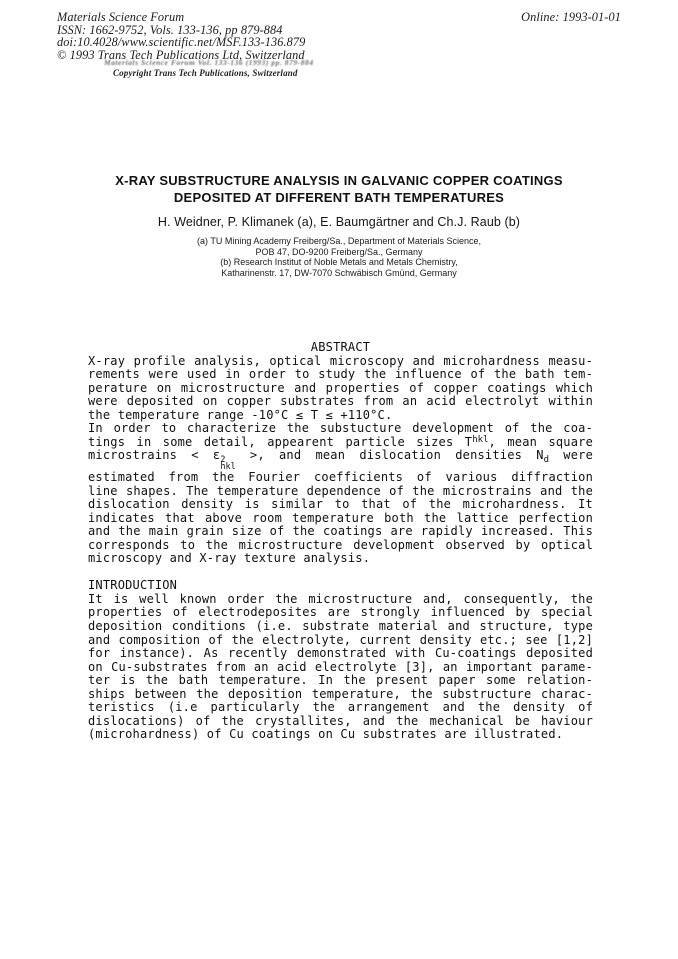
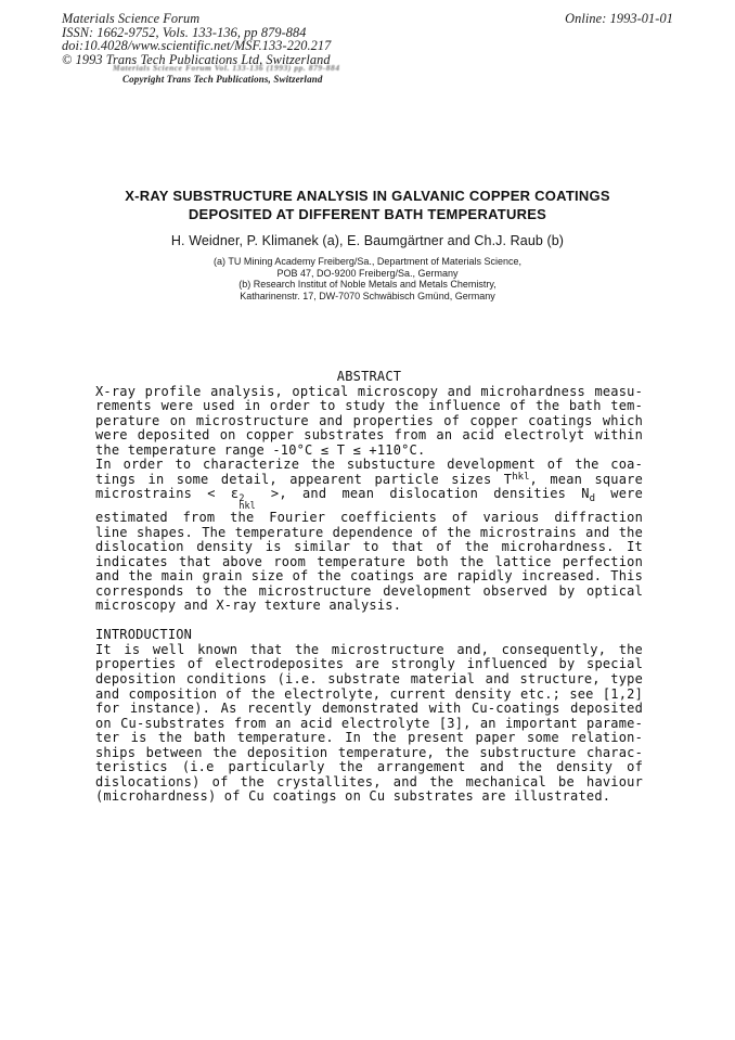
  Materials Science Forum
  Online: 1993-01-01
  ISSN: 1662-9752, Vols. 133-136, pp 879-884
- doi:10.4028/www.scientific.net/MSF.133-136.879
+ doi:10.4028/www.scientific.net/MSF.133-220.217
  © 1993 Trans Tech Publications Ltd, Switzerland
  Materials Science Forum Vol. 133-136 (1993) pp. 879-884
  Copyright Trans Tech Publications, Switzerland
  X-RAY SUBSTRUCTURE ANALYSIS IN GALVANIC COPPER COATINGS
  DEPOSITED AT DIFFERENT BATH TEMPERATURES
  H. Weidner, P. Klimanek (a), E. Baumgärtner and Ch.J. Raub (b)
  (a) TU Mining Academy Freiberg/Sa., Department of Materials Science,
  POB 47, DO-9200 Freiberg/Sa., Germany
  (b) Research Institut of Noble Metals and Metals Chemistry,
  Katharinenstr. 17, DW-7070 Schwäbisch Gmünd, Germany
  ABSTRACT
  X-ray profile analysis, optical microscopy and microhardness measu-
  rements were used in order to study the influence of the bath tem-
  perature on microstructure and properties of copper coatings which
  were deposited on copper substrates from an acid electrolyt within
  the temperature range -10°C ≤ T ≤ +110°C.
  In order to characterize the substucture development of the coa-
  tings in some detail, appearent particle sizes Thkl, mean square
  microstrains < ε
  2
  hkl
  >, and mean dislocation densities Nd were
  estimated from the Fourier coefficients of various diffraction
  line shapes. The temperature dependence of the microstrains and the
  dislocation density is similar to that of the microhardness. It
  indicates that above room temperature both the lattice perfection
  and the main grain size of the coatings are rapidly increased. This
  corresponds to the microstructure development observed by optical
  microscopy and X-ray texture analysis.
  INTRODUCTION
- It is well known order the microstructure and, consequently, the
+ It is well known that the microstructure and, consequently, the
  properties of electrodeposites are strongly influenced by special
  deposition conditions (i.e. substrate material and structure, type
  and composition of the electrolyte, current density etc.; see [1,2]
  for instance). As recently demonstrated with Cu-coatings deposited
  on Cu-substrates from an acid electrolyte [3], an important parame-
  ter is the bath temperature. In the present paper some relation-
  ships between the deposition temperature, the substructure charac-
  teristics (i.e particularly the arrangement and the density of
  dislocations) of the crystallites, and the mechanical be haviour
  (microhardness) of Cu coatings on Cu substrates are illustrated.
